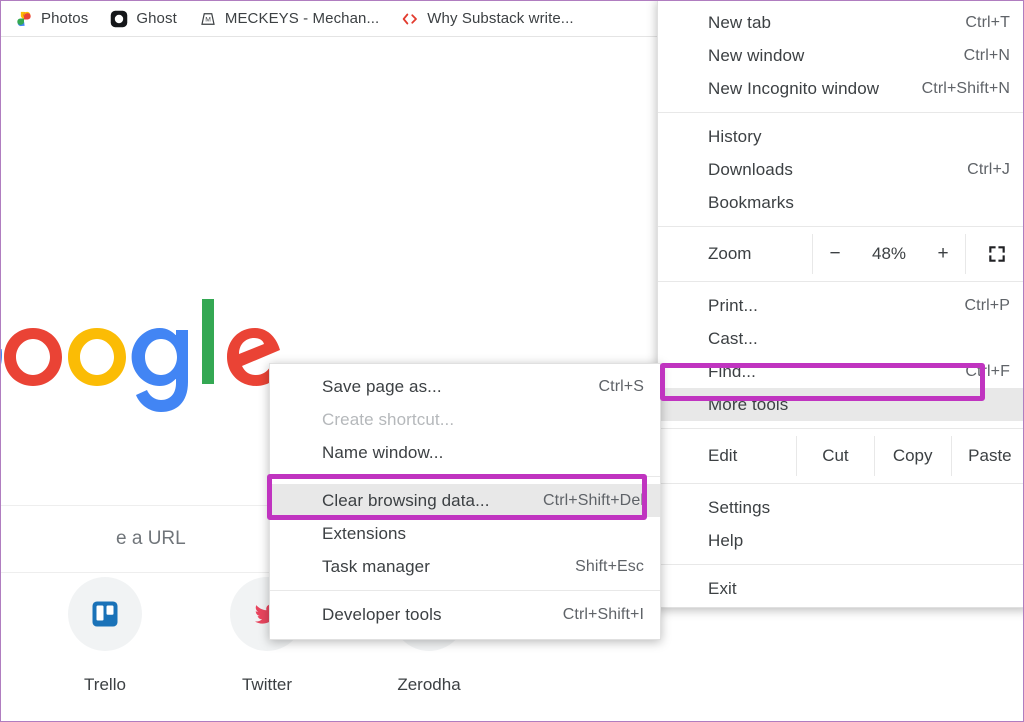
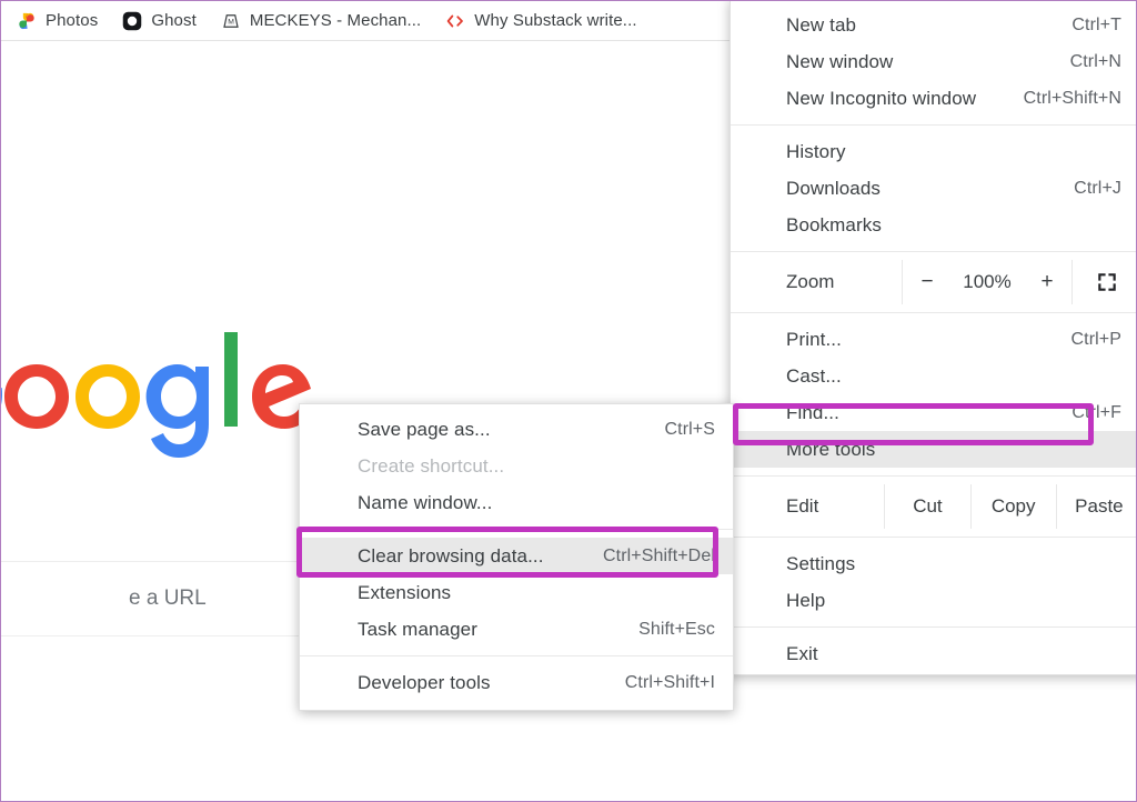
  Photos
  Ghost
  MECKEYS - Mechan...
  Why Substack write...
  e a URL
- Trello
- Twitter
- Zerodha
  New tab
  Ctrl+T
  New window
  Ctrl+N
  New Incognito window
  Ctrl+Shift+N
  History
  Downloads
  Ctrl+J
  Bookmarks
  Zoom
  −
- 48%
+ 100%
  +
  Print...
  Ctrl+P
  Cast...
  Find...
  Ctrl+F
  More tools
  Edit
  Cut
  Copy
  Paste
  Settings
  Help
  Exit
  Save page as...
  Ctrl+S
  Create shortcut...
  Name window...
  Clear browsing data...
  Ctrl+Shift+Del
  Extensions
  Task manager
  Shift+Esc
  Developer tools
  Ctrl+Shift+I
